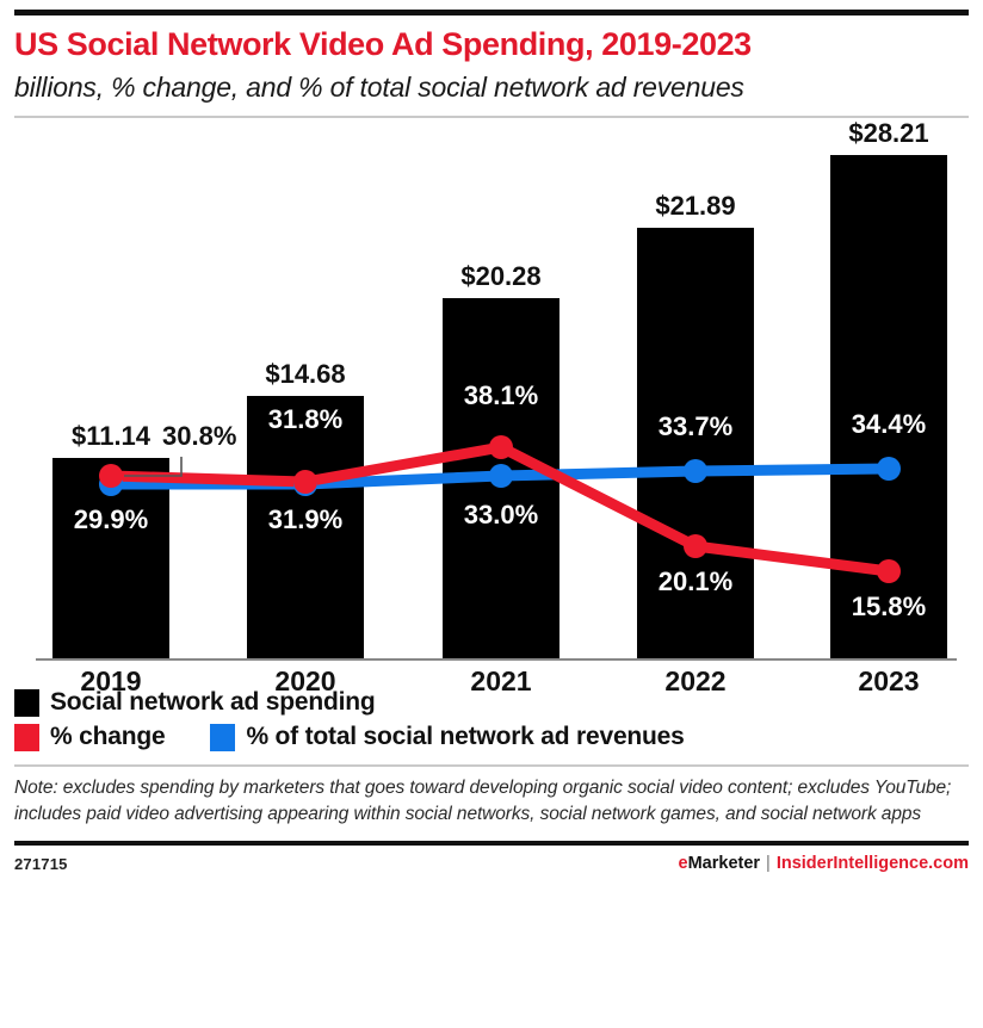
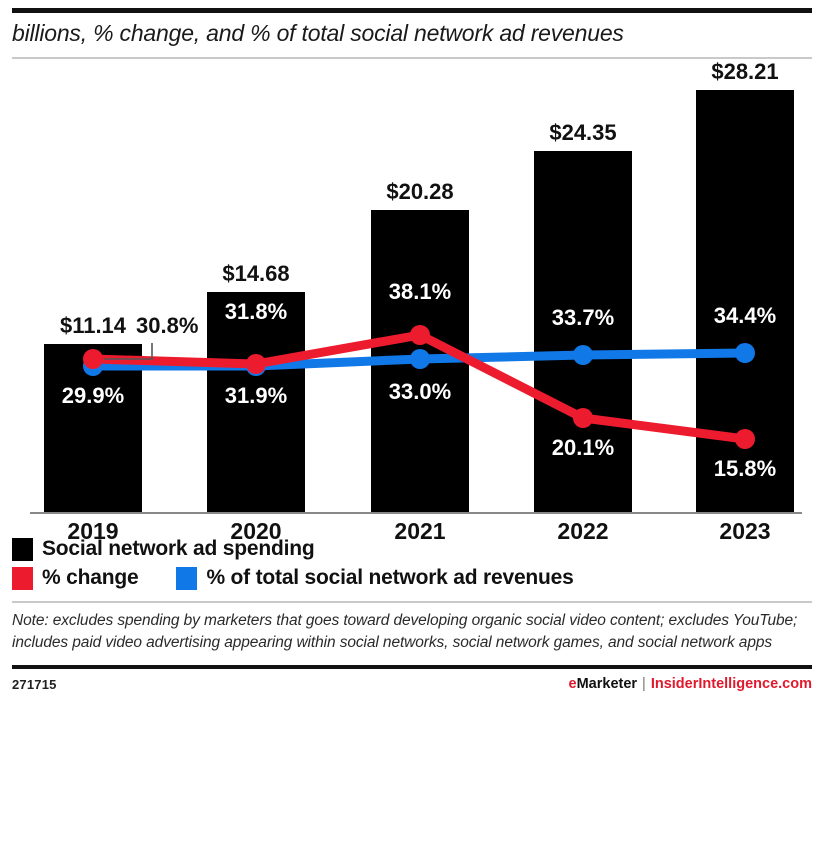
- US Social Network Video Ad Spending, 2019-2023
  billions, % change, and % of total social network ad revenues
  $11.14
  $14.68
  $20.28
- $21.89
+ $24.35
  $28.21
  30.8%
  31.8%
  38.1%
  20.1%
  15.8%
  29.9%
  31.9%
  33.0%
  33.7%
  34.4%
  2019
  2020
  2021
  2022
  2023
  Social network ad spending
  % change
  % of total social network ad revenues
  Note: excludes spending by marketers that goes toward developing organic social video content; excludes YouTube; includes paid video advertising appearing within social networks, social network games, and social network apps
  271715
  eMarketer | InsiderIntelligence.com
